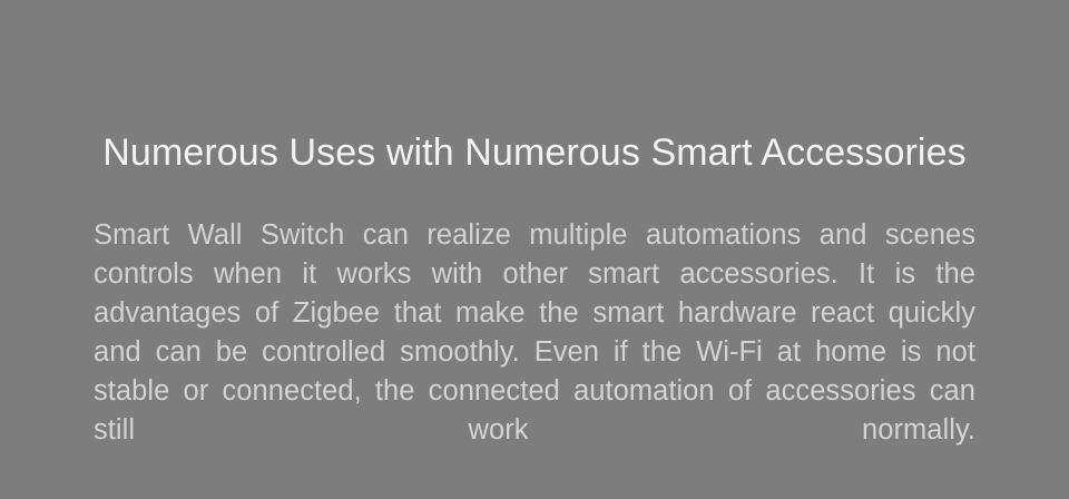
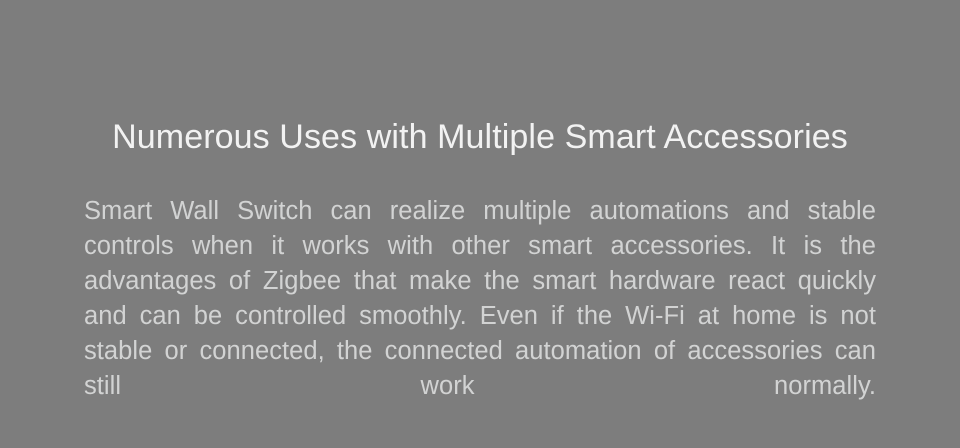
- Numerous Uses with Numerous Smart Accessories
+ Numerous Uses with Multiple Smart Accessories
- Smart Wall Switch can realize multiple automations and scenes controls when it works with other smart accessories. It is the advantages of Zigbee that make the smart hardware react quickly and can be controlled smoothly. Even if the Wi-Fi at home is not stable or connected, the connected automation of accessories can still work normally.
+ Smart Wall Switch can realize multiple automations and stable controls when it works with other smart accessories. It is the advantages of Zigbee that make the smart hardware react quickly and can be controlled smoothly. Even if the Wi-Fi at home is not stable or connected, the connected automation of accessories can still work normally.
